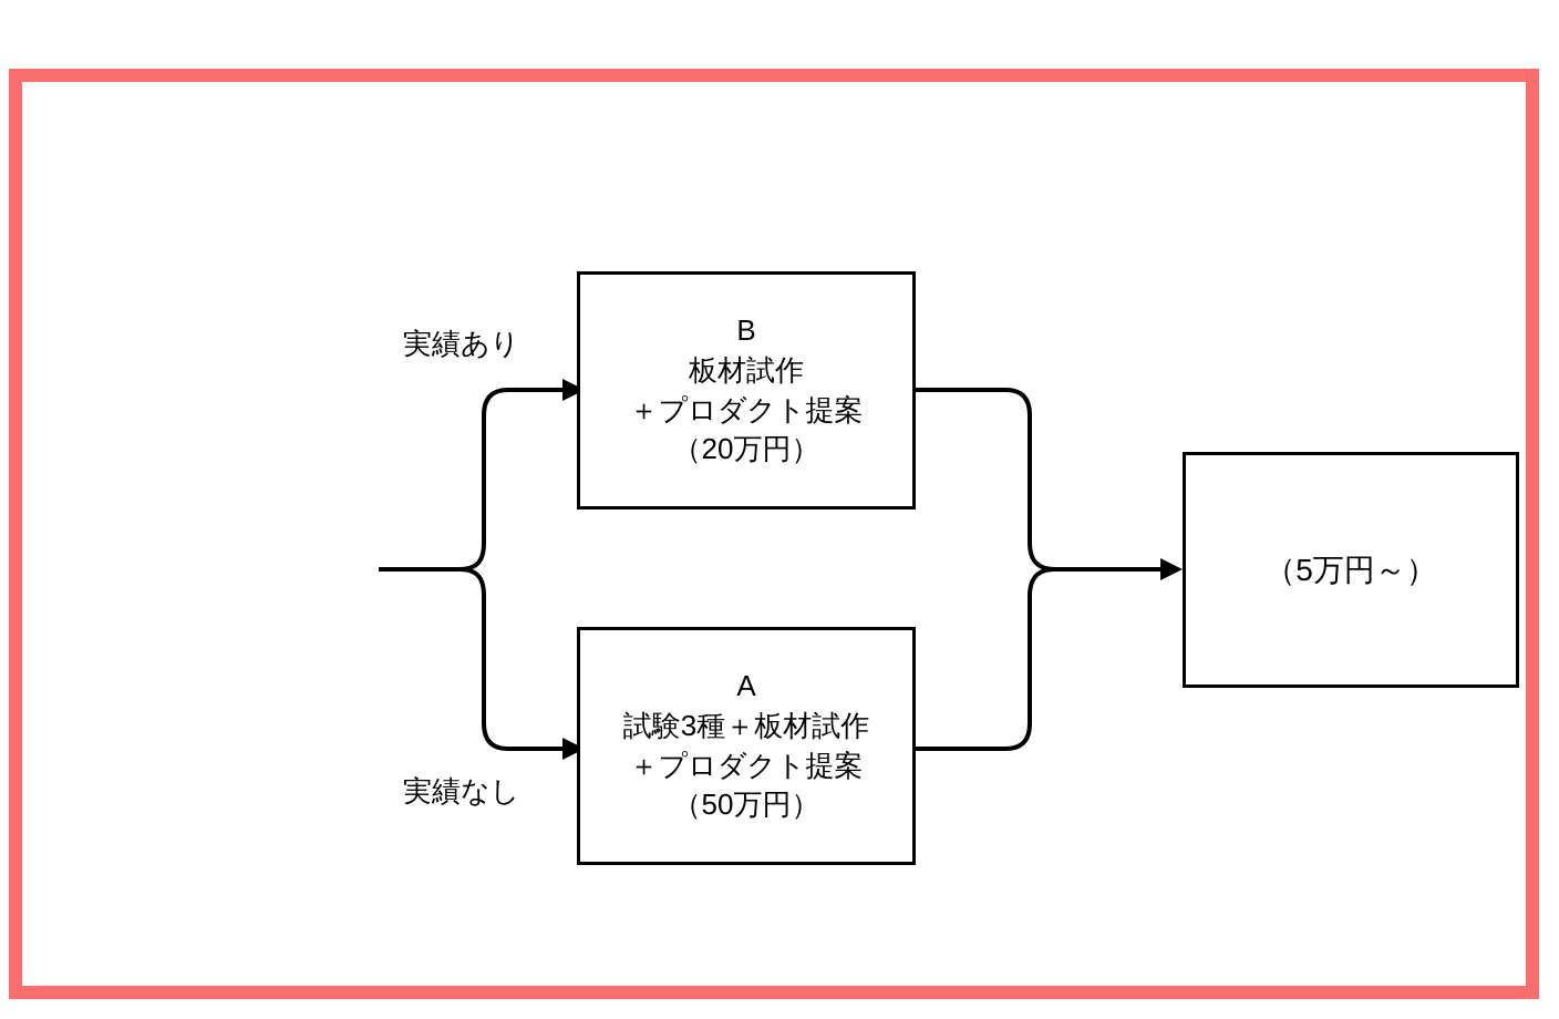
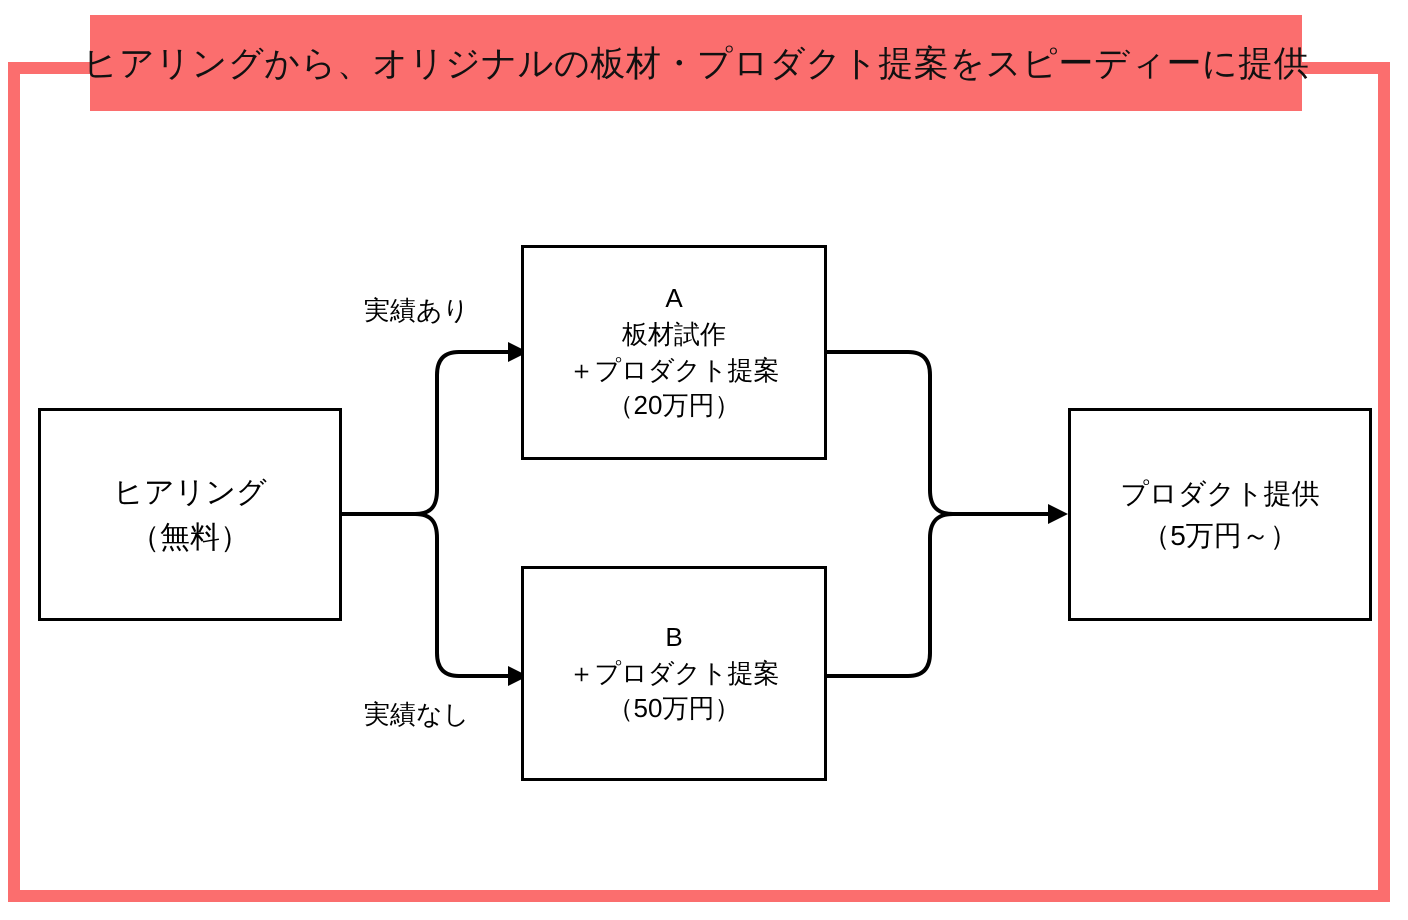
+ ヒアリングから、オリジナルの板材・プロダクト提案をスピーディーに提供
+ ヒアリング
+ （無料）
- B
+ A
  板材試作
  ＋プロダクト提案
  （20万円）
- A
+ B
- 試験3種＋板材試作
  ＋プロダクト提案
  （50万円）
+ プロダクト提供
  （5万円～）
  実績あり
  実績なし
